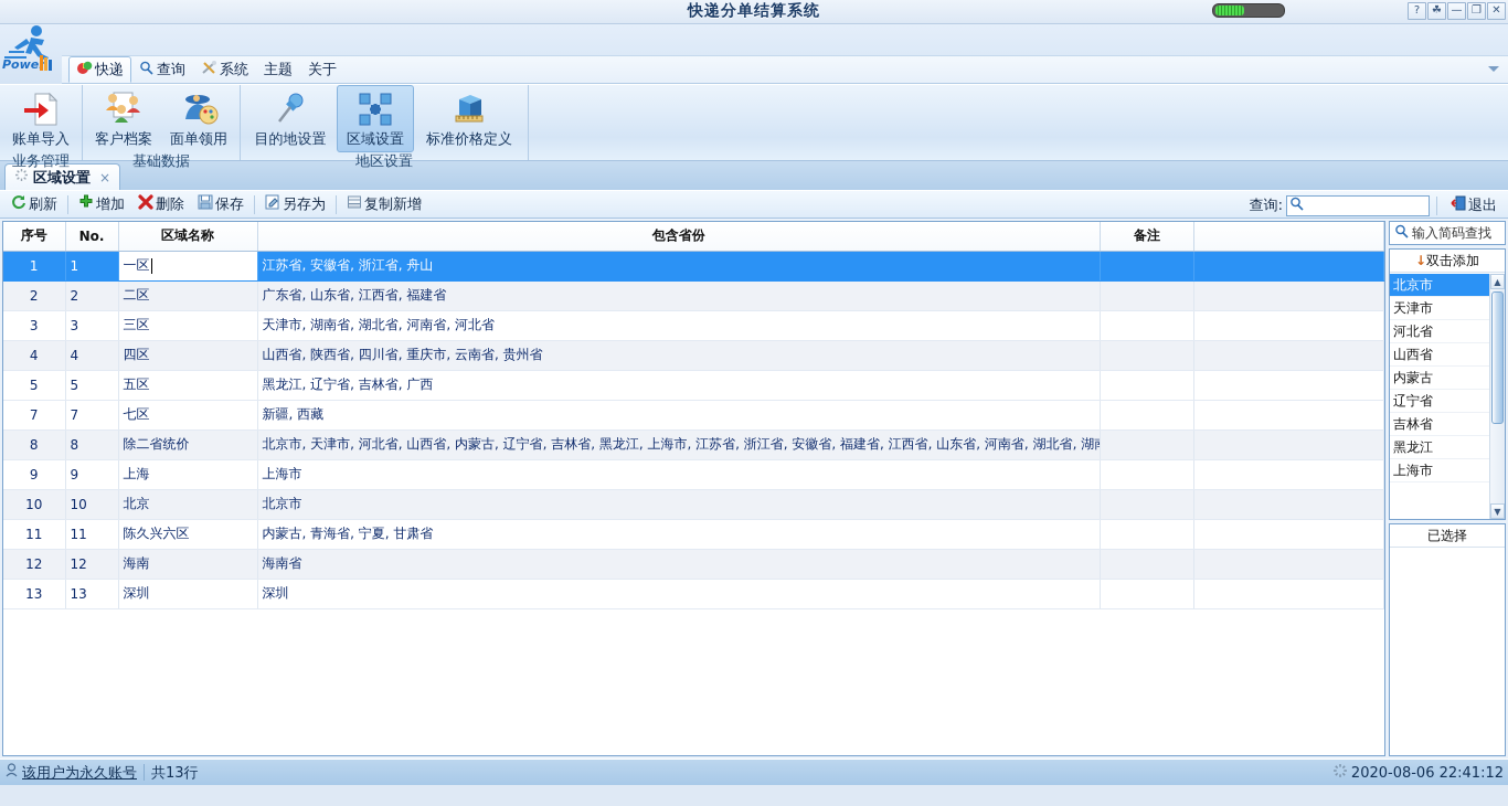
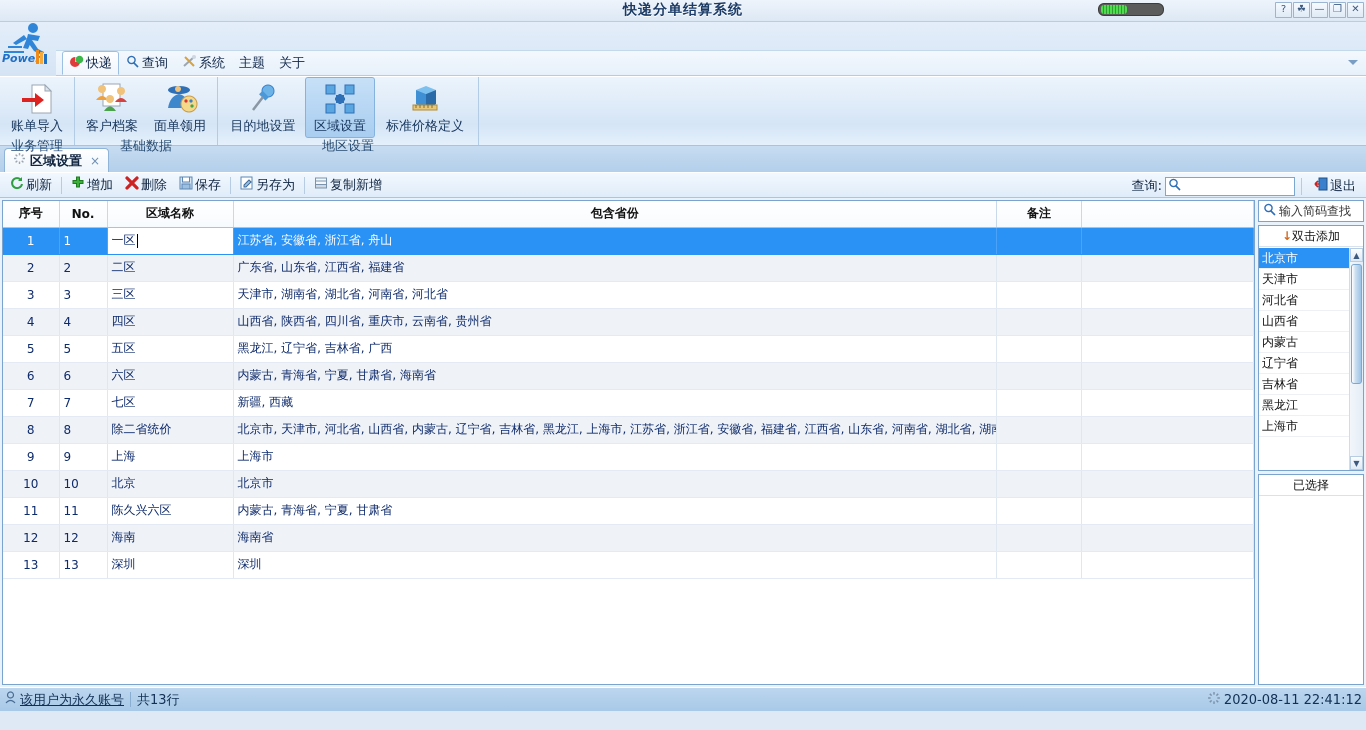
  快递分单结算系统
  ?
  ☘
  —
  ❐
  ✕
  Powe
  快递
  查询
  系统
  主题
  关于
  账单导入
  业务管理
  客户档案
  面单领用
  基础数据
  目的地设置
  区域设置
  标准价格定义
  地区设置
  区域设置
  ×
  刷新
  增加
  删除
  保存
  另存为
  复制新增
  查询:
  退出
  序号	No.	区域名称	包含省份	备注
  1	1	一区	江苏省, 安徽省, 浙江省, 舟山
  2	2	二区	广东省, 山东省, 江西省, 福建省
  3	3	三区	天津市, 湖南省, 湖北省, 河南省, 河北省
  4	4	四区	山西省, 陕西省, 四川省, 重庆市, 云南省, 贵州省
  5	5	五区	黑龙江, 辽宁省, 吉林省, 广西
+ 6	6	六区	内蒙古, 青海省, 宁夏, 甘肃省, 海南省
  7	7	七区	新疆, 西藏
  8	8	除二省统价	北京市, 天津市, 河北省, 山西省, 内蒙古, 辽宁省, 吉林省, 黑龙江, 上海市, 江苏省, 浙江省, 安徽省, 福建省, 江西省, 山东省, 河南省, 湖北省, 湖
  9	9	上海	上海市
  10	10	北京	北京市
  11	11	陈久兴六区	内蒙古, 青海省, 宁夏, 甘肃省
  12	12	海南	海南省
  13	13	深圳	深圳
  输入简码查找
  ↓双击添加
  北京市
  天津市
  河北省
  山西省
  内蒙古
  辽宁省
  吉林省
  黑龙江
  上海市
  ▲
  ▼
  已选择
  该用户为永久账号
  共13行
- 2020-08-06 22:41:12
+ 2020-08-11 22:41:12
